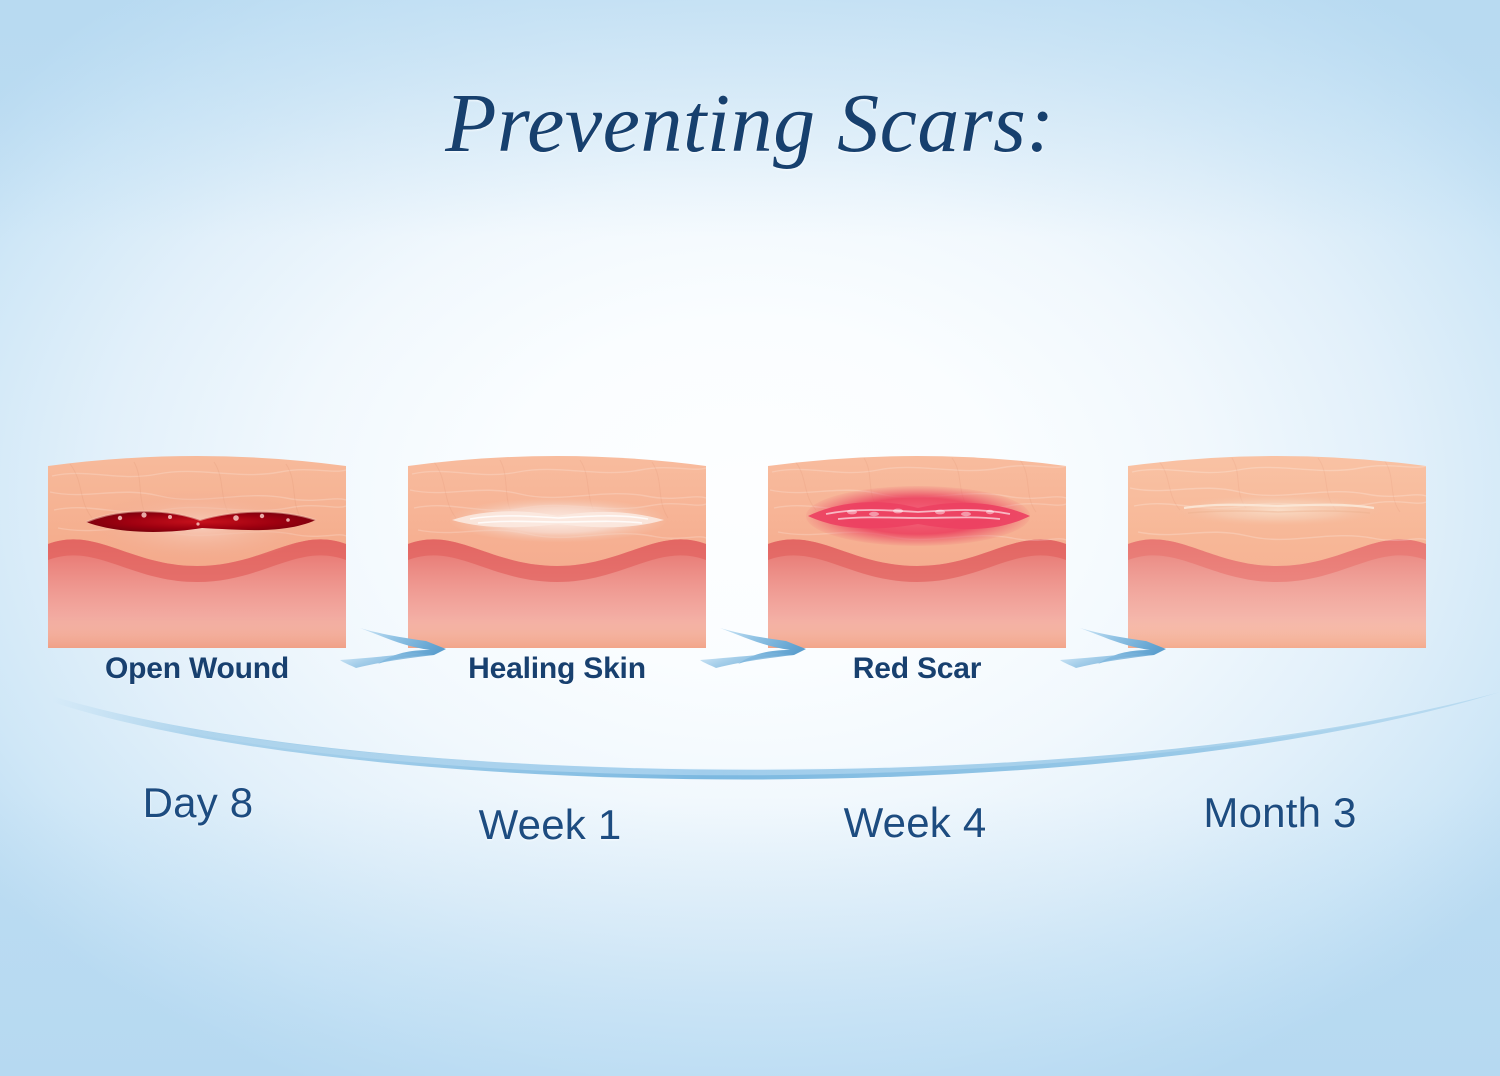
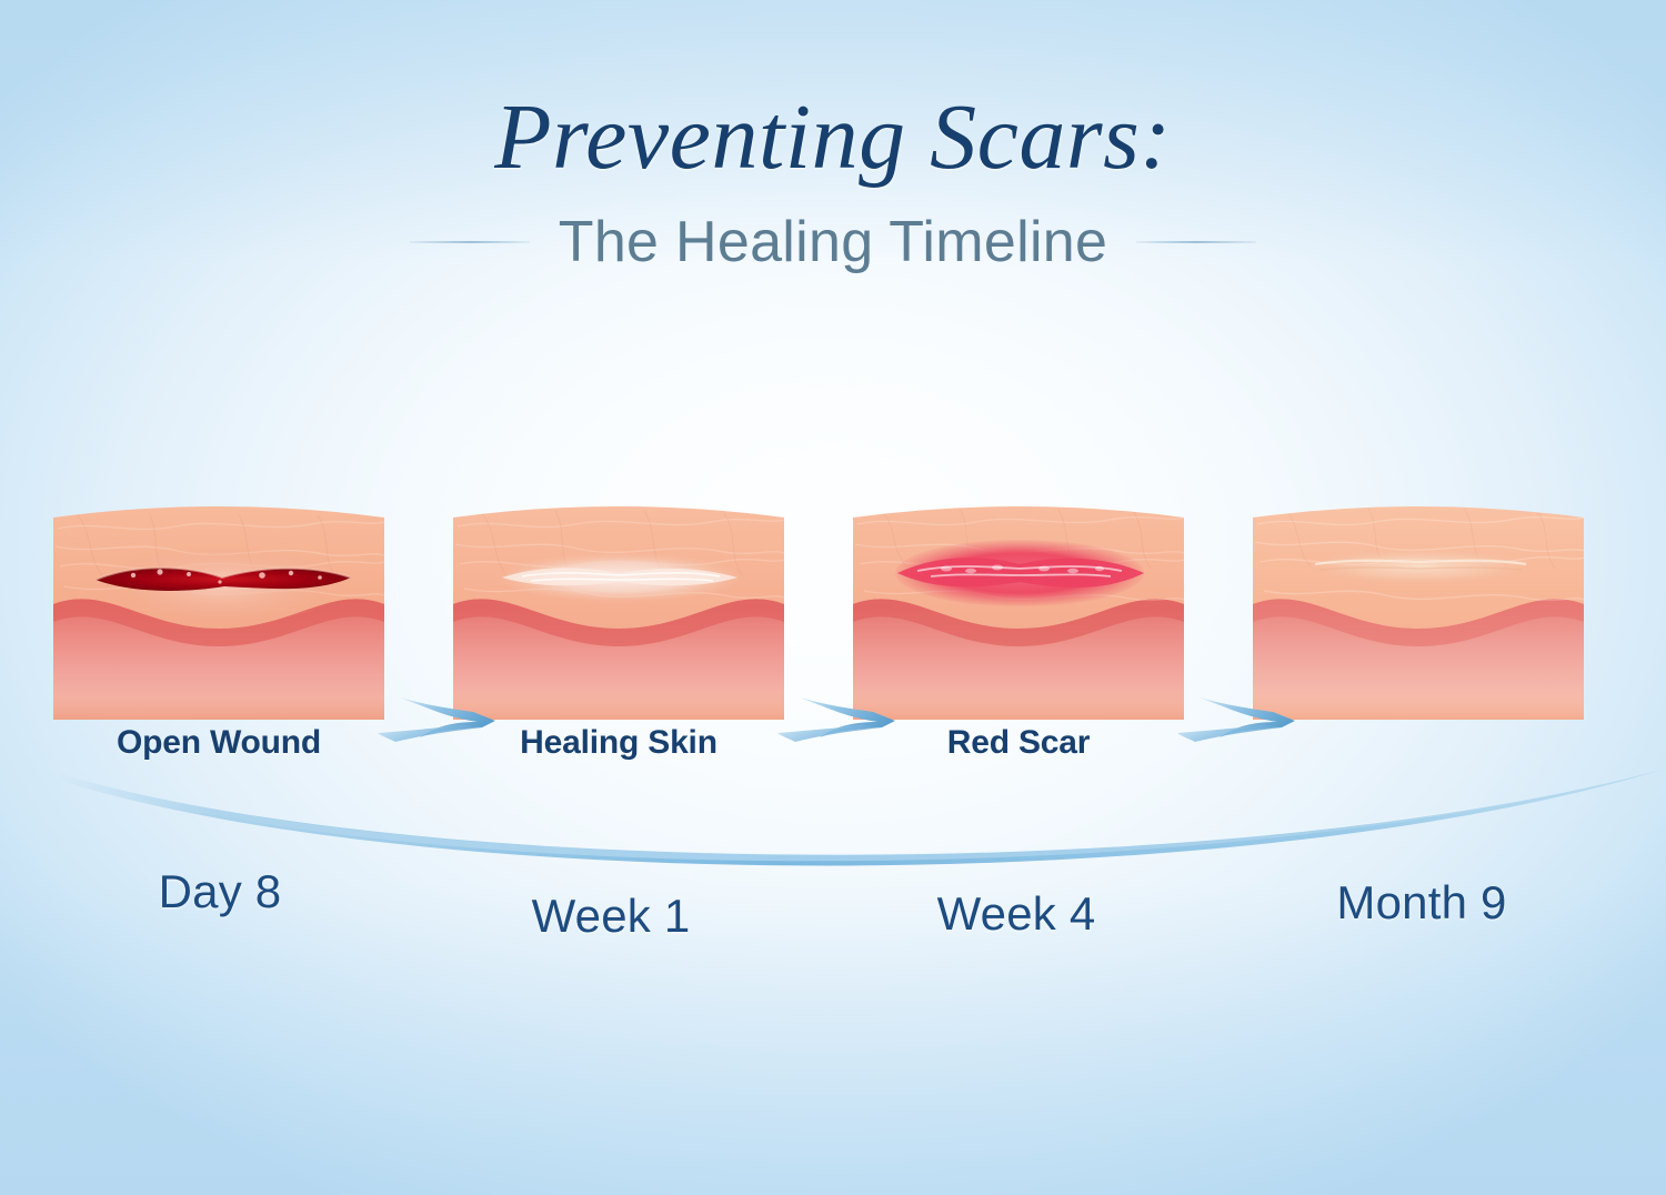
  Preventing Scars:
+ The Healing Timeline
  Open Wound
  Healing Skin
  Red Scar
  Day 8
  Week 1
  Week 4
- Month 3
+ Month 9
